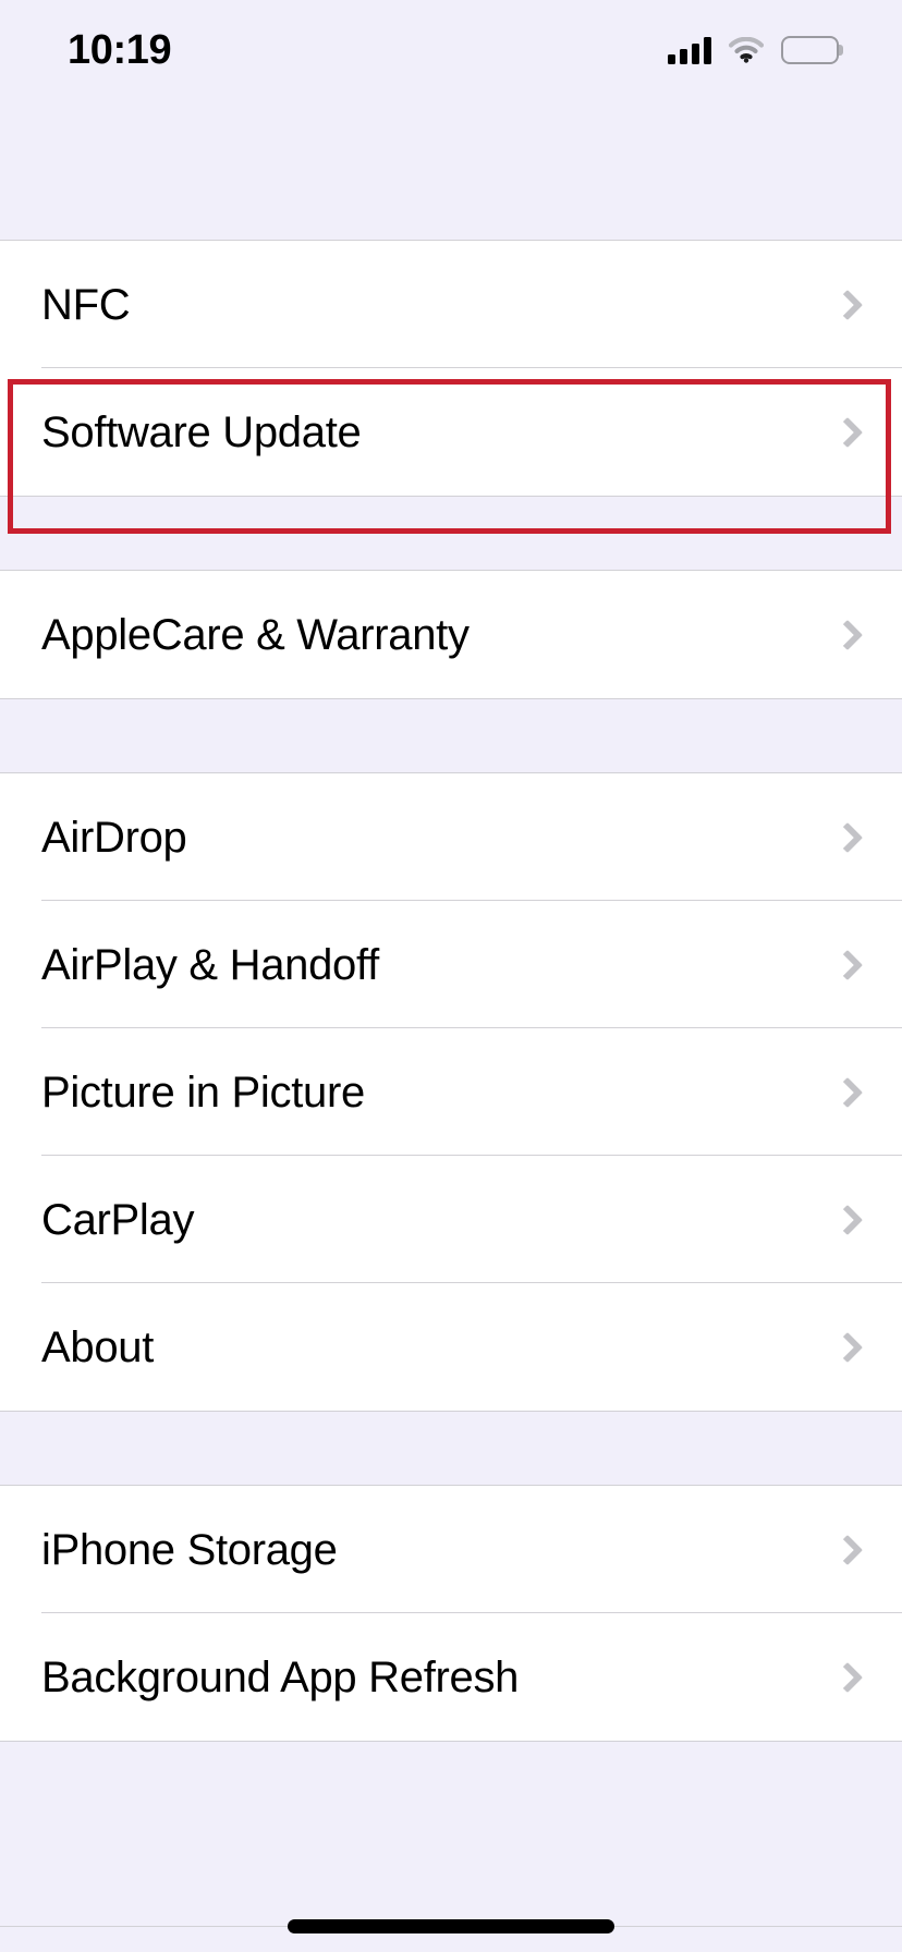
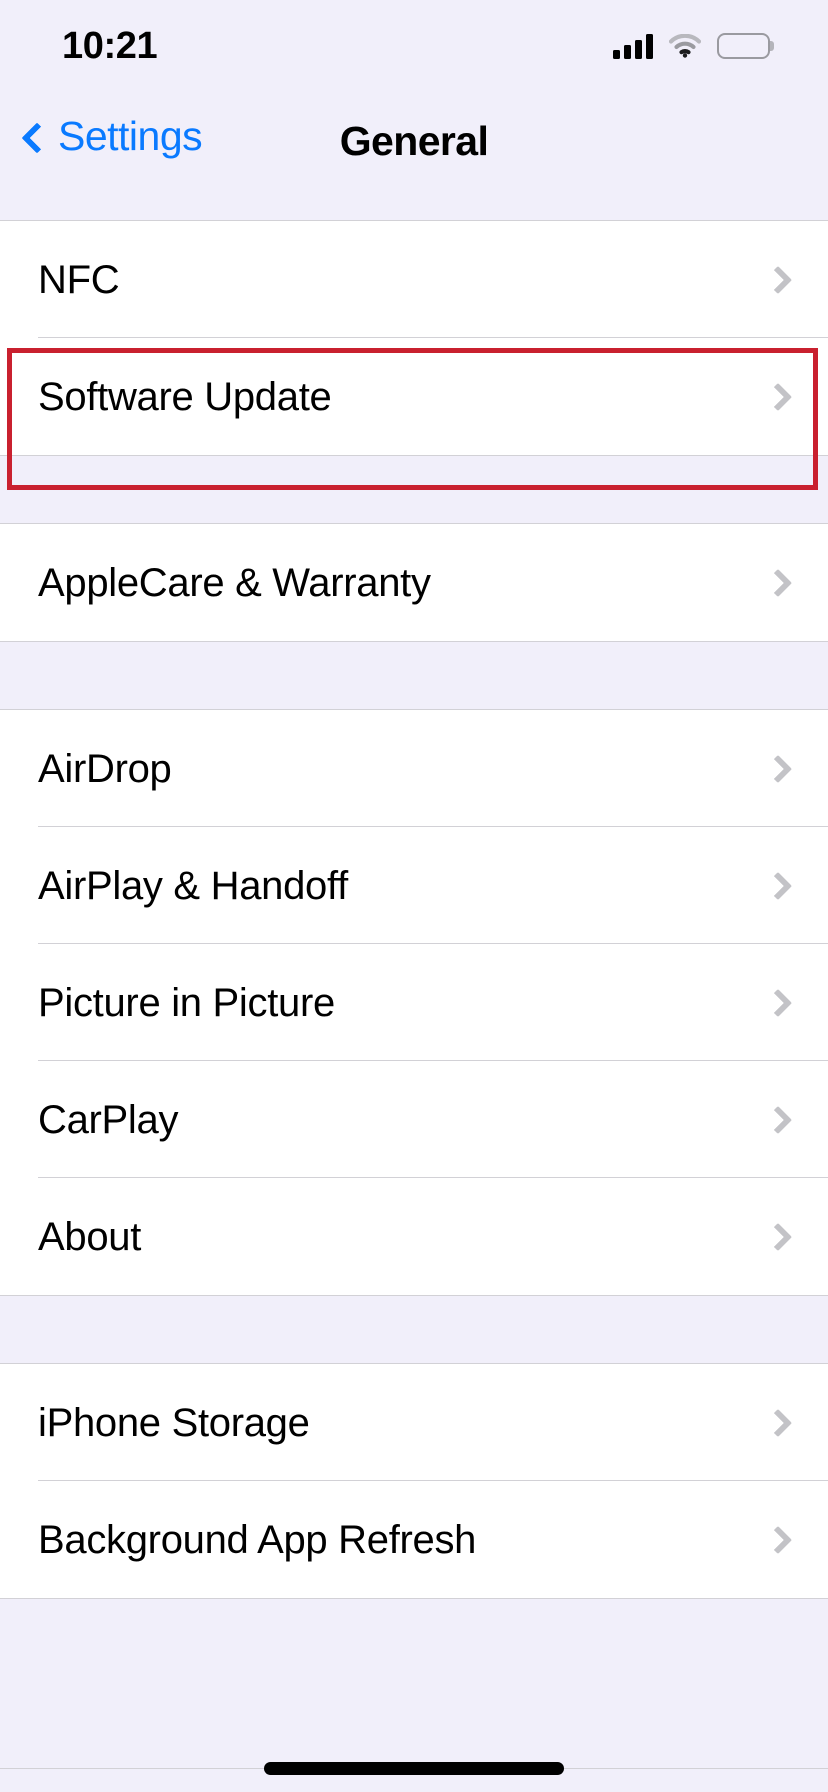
- 10:19
+ 10:21
+ Settings
+ General
  NFC
  Software Update
  AppleCare & Warranty
  AirDrop
  AirPlay & Handoff
  Picture in Picture
  CarPlay
  About
  iPhone Storage
  Background App Refresh
